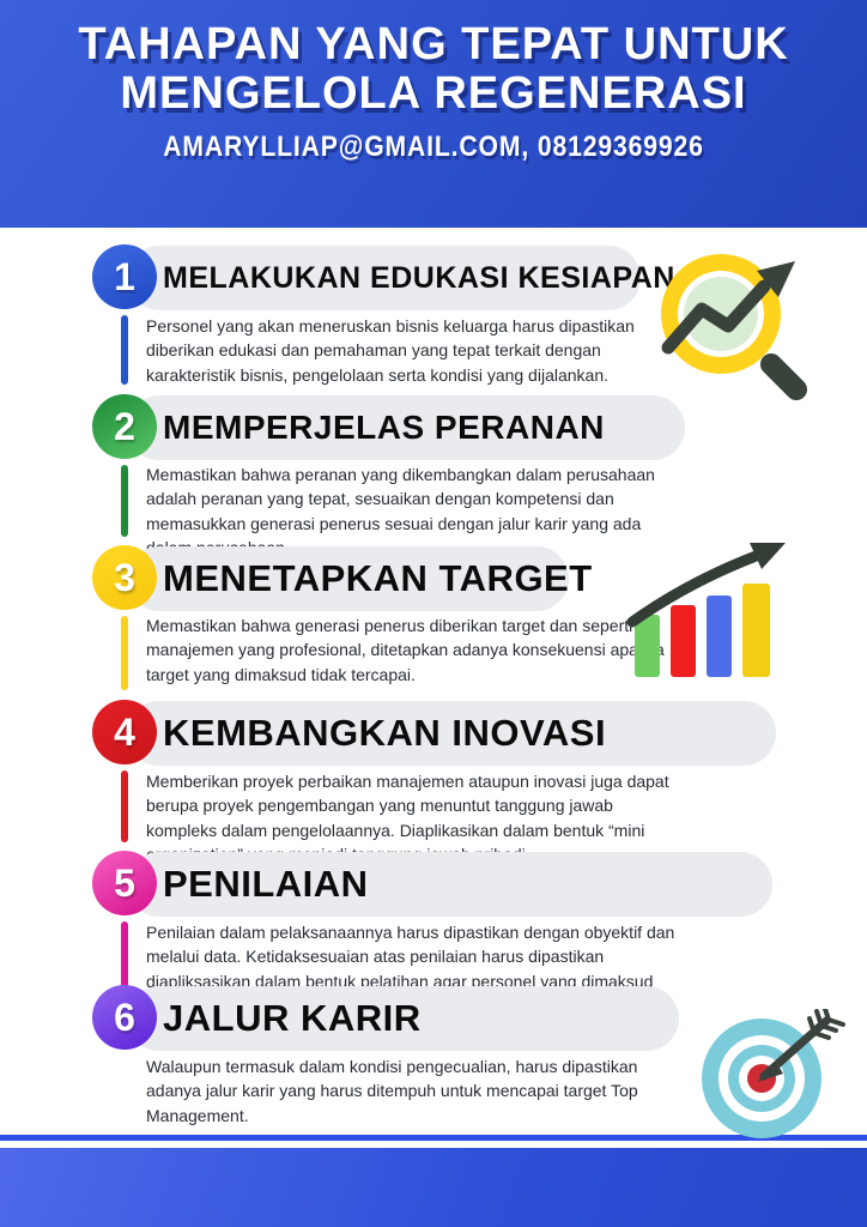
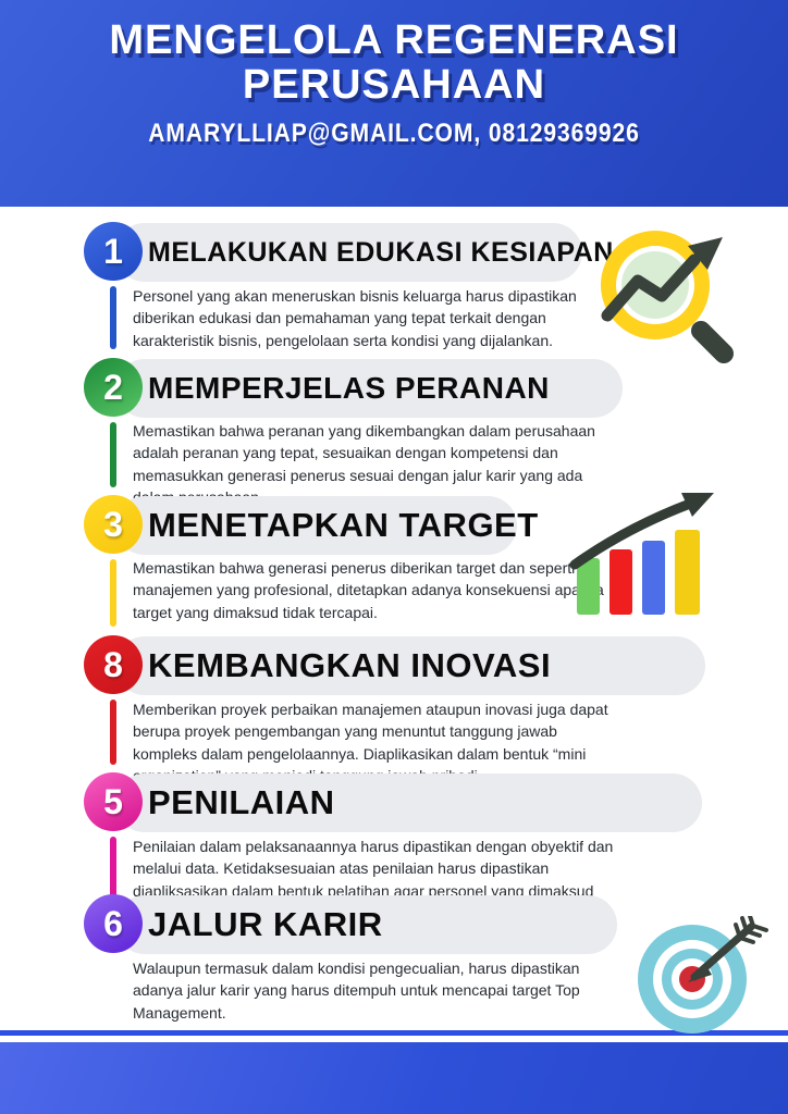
- TAHAPAN YANG TEPAT UNTUK
  MENGELOLA REGENERASI
+ PERUSAHAAN
  AMARYLLIAP@GMAIL.COM, 08129369926
  MELAKUKAN EDUKASI KESIAPAN
  1
  Personel yang akan meneruskan bisnis keluarga harus dipastikan diberikan edukasi dan pemahaman yang tepat terkait dengan karakteristik bisnis, pengelolaan serta kondisi yang dijalankan.
  MEMPERJELAS PERANAN
  2
  Memastikan bahwa peranan yang dikembangkan dalam perusahaan adalah peranan yang tepat, sesuaikan dengan kompetensi dan memasukkan generasi penerus sesuai dengan jalur karir yang ada
  MENETAPKAN TARGET
  3
  Memastikan bahwa generasi penerus diberikan target dan sepert manajemen yang profesional, ditetapkan adanya konsekuensi apa target yang dimaksud tidak tercapai.
  KEMBANGKAN INOVASI
- 4
+ 8
  Memberikan proyek perbaikan manajemen ataupun inovasi juga dapat berupa proyek pengembangan yang menuntut tanggung jawab kompleks dalam pengelolaannya. Diaplikasikan dalam bentuk “mini
  PENILAIAN
  5
  Penilaian dalam pelaksanaannya harus dipastikan dengan obyektif dan melalui data. Ketidaksesuaian atas penilaian harus dipastikan diapliksasikan dalam bentuk pelatihan agar personel yang dimaksud
  JALUR KARIR
  6
  Walaupun termasuk dalam kondisi pengecualian, harus dipastikan adanya jalur karir yang harus ditempuh untuk mencapai target Top Management.
